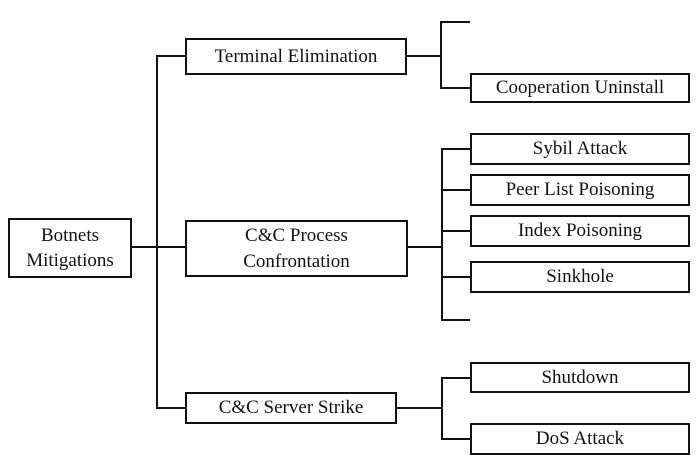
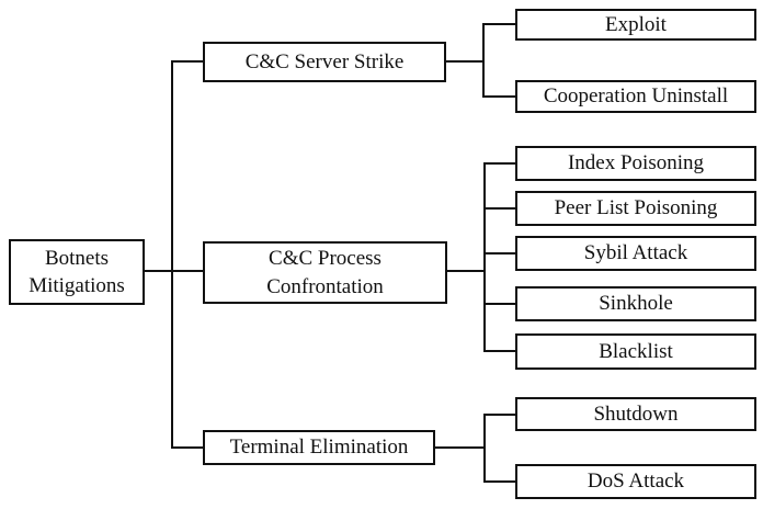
  Botnets
  Mitigations
- Terminal Elimination
+ C&C Server Strike
  C&C Process
  Confrontation
- C&C Server Strike
+ Terminal Elimination
+ Exploit
  Cooperation Uninstall
- Sybil Attack
+ Index Poisoning
  Peer List Poisoning
- Index Poisoning
+ Sybil Attack
  Sinkhole
+ Blacklist
  Shutdown
  DoS Attack
